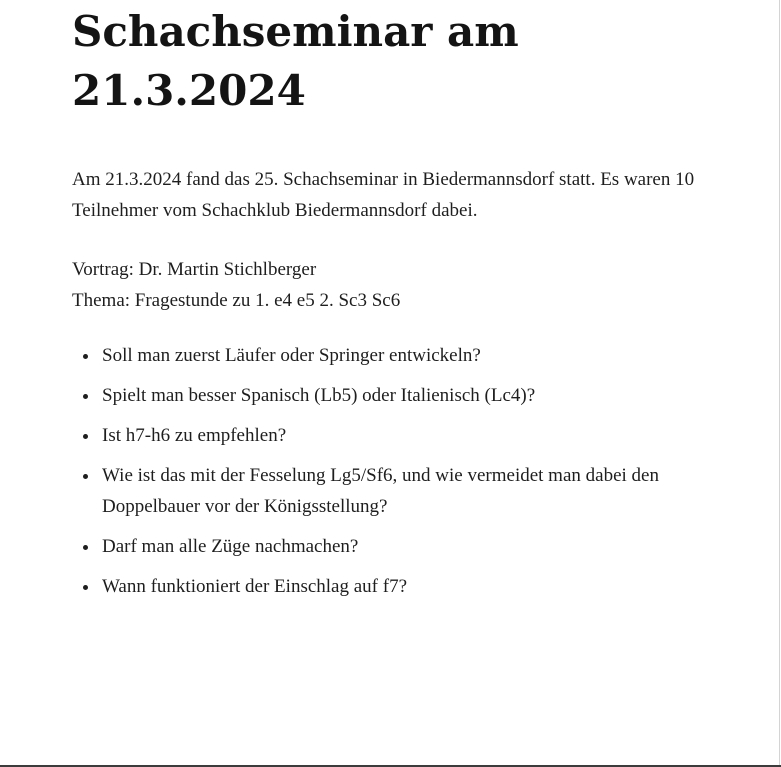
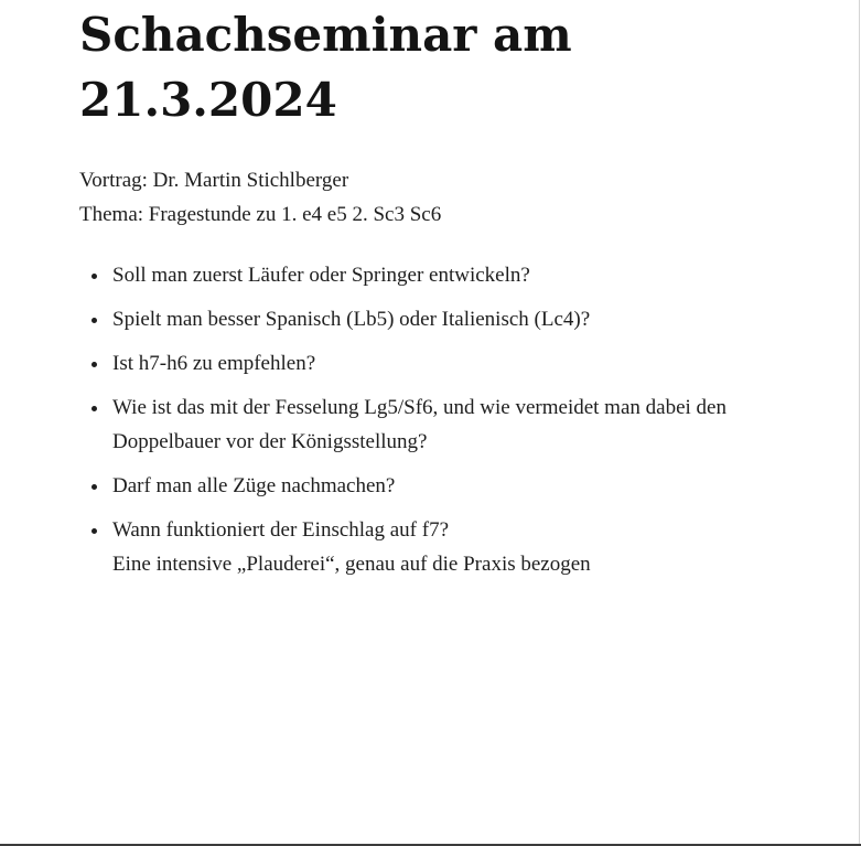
  Schachseminar am
  21.3.2024
- Am 21.3.2024 fand das 25. Schachseminar in Biedermannsdorf statt. Es waren 10 Teilnehmer vom Schachklub Biedermannsdorf dabei.
  Vortrag: Dr. Martin Stichlberger
  Thema: Fragestunde zu 1. e4 e5 2. Sc3 Sc6
  Soll man zuerst Läufer oder Springer entwickeln?
  Spielt man besser Spanisch (Lb5) oder Italienisch (Lc4)?
  Ist h7-h6 zu empfehlen?
  Wie ist das mit der Fesselung Lg5/Sf6, und wie vermeidet man dabei den Doppelbauer vor der Königsstellung?
  Darf man alle Züge nachmachen?
  Wann funktioniert der Einschlag auf f7?
+ Eine intensive „Plauderei“, genau auf die Praxis bezogen
